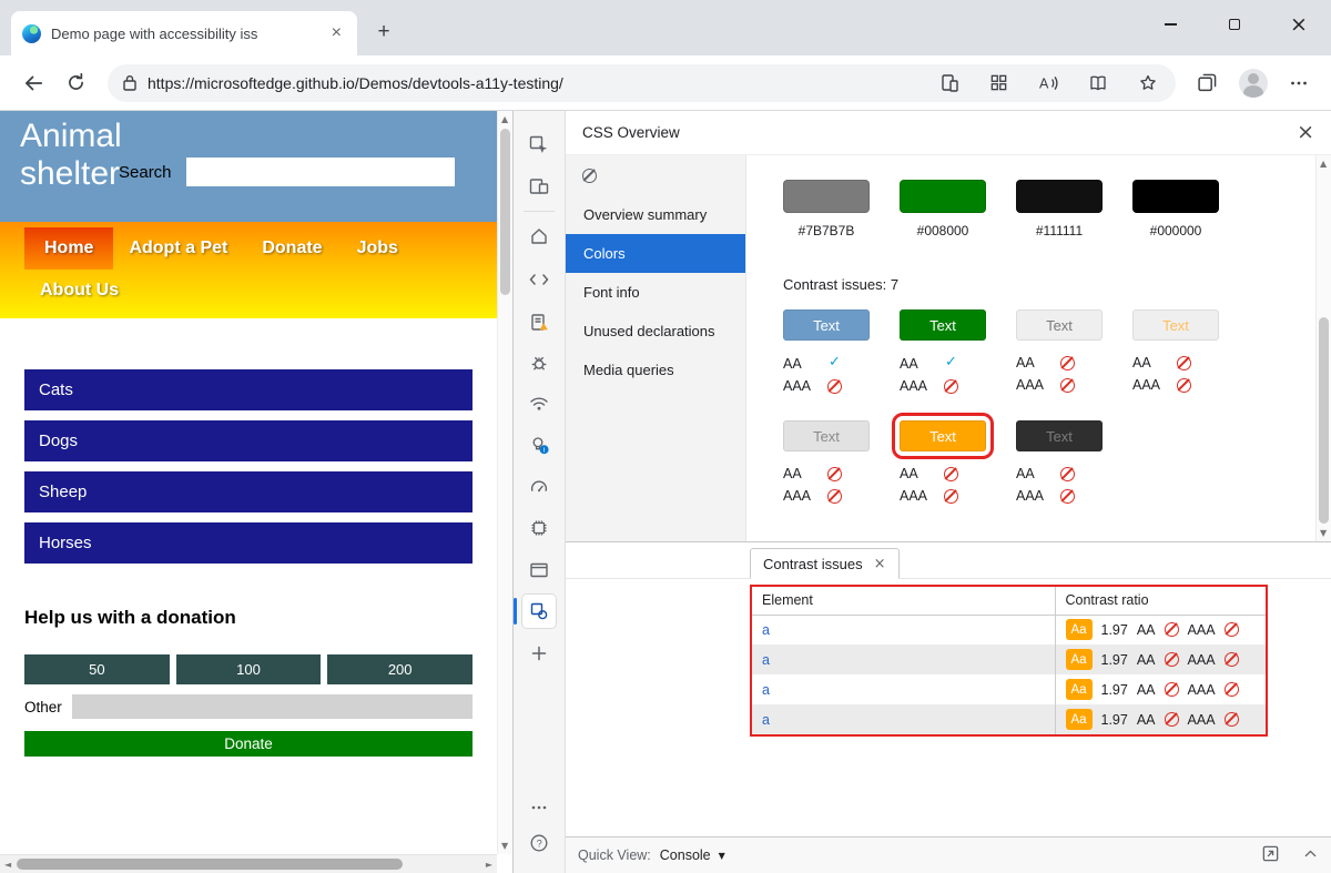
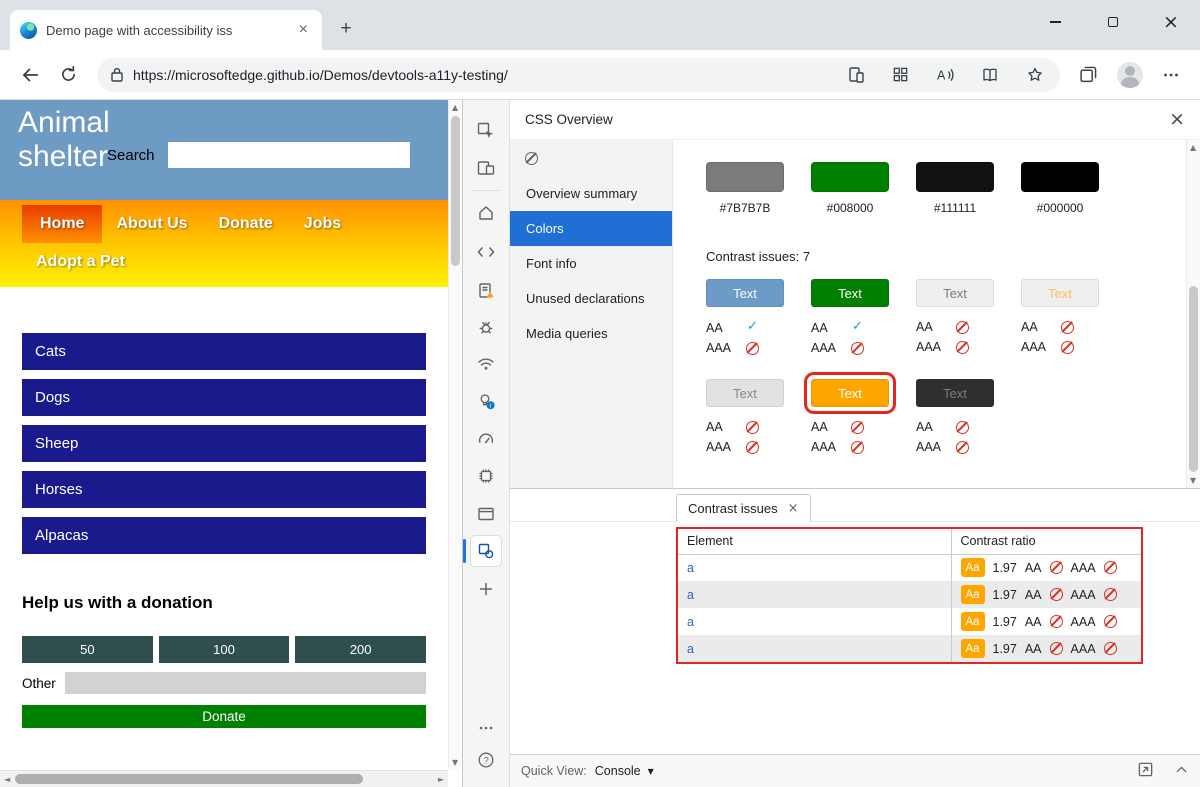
  Demo page with accessibility iss
  ×
  +
  ×
  https://microsoftedge.github.io/Demos/devtools-a11y-testing/
  A
  Animal shelter
  Search
  Home
- Adopt a Pet
+ About Us
  Donate
  Jobs
- About Us
+ Adopt a Pet
  Cats
  Dogs
  Sheep
  Horses
+ Alpacas
  Help us with a donation
  50
  100
  200
  Other
  Donate
  ▲
  ▼
  ◄
  ►
  ?
  CSS Overview
  ×
  Overview summary
  Colors
  Font info
  Unused declarations
  Media queries
  #7B7B7B
  #008000
  #111111
  #000000
  Contrast issues: 7
  Text
  AA
  AAA
  Text
  AA
  AAA
  Text
  AA
  AAA
  Text
  AA
  AAA
  Text
  AA
  AAA
  Text
  AA
  AAA
  Text
  AA
  AAA
  ▲
  ▼
  Contrast issues
  ×
  Element	Contrast ratio
  a	Aa 1.97 AA AAA
  a	Aa 1.97 AA AAA
  a	Aa 1.97 AA AAA
  a	Aa 1.97 AA AAA
  Quick View:
  Console
  ▼
